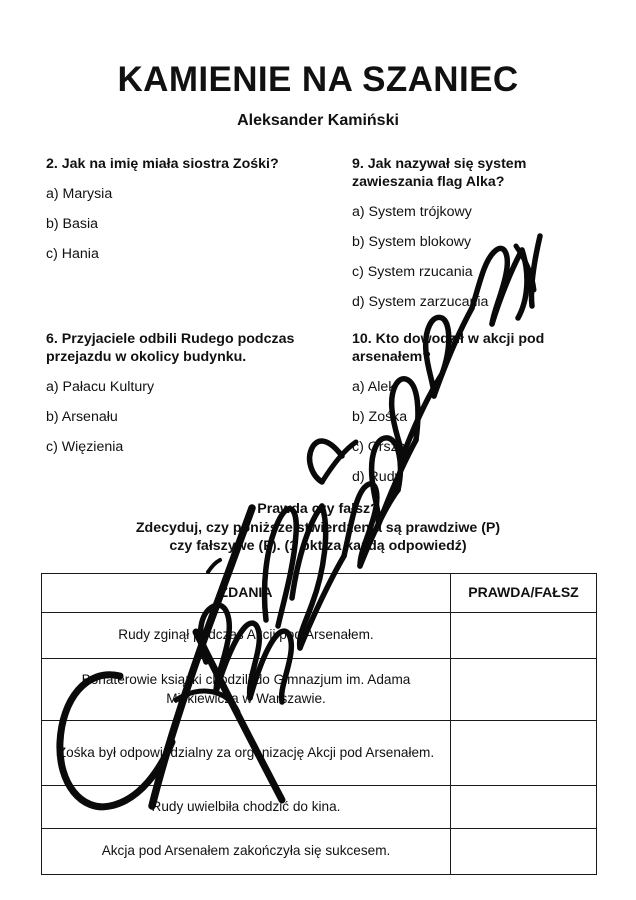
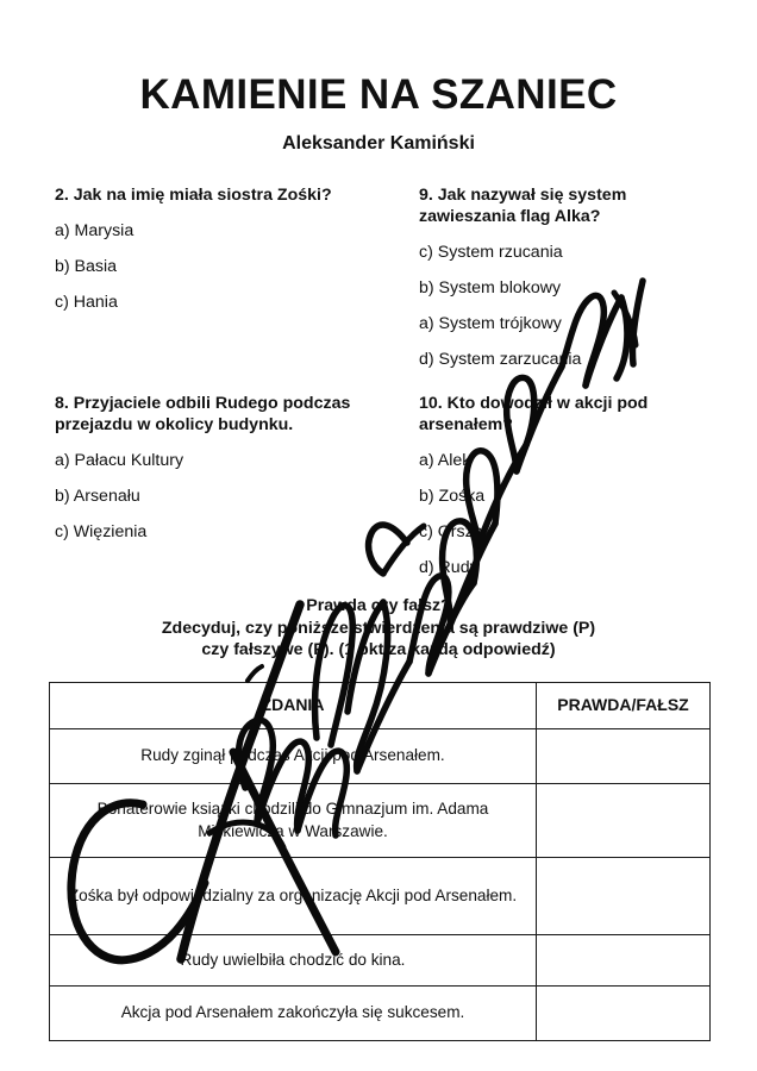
  KAMIENIE NA SZANIEC
  Aleksander Kamiński
  2. Jak na imię miała siostra Zośki?
  a) Marysia
  b) Basia
  c) Hania
- 6. Przyjaciele odbili Rudego podczas przejazdu w okolicy budynku.
+ 8. Przyjaciele odbili Rudego podczas przejazdu w okolicy budynku.
  a) Pałacu Kultury
  b) Arsenału
  c) Więzienia
  9. Jak nazywał się system zawieszania flag Alka?
- a) System trójkowy
+ c) System rzucania
  b) System blokowy
- c) System rzucania
+ a) System trójkowy
  d) System zarzucaia
  10. Kto doodzł w akcji pod arsenałem
  a) Ale
  b) Zośa
  Prada cy fasz
  Zdecyduj, czy pniżze swirden są prawdziwe (P)
  czy fałszye (). (kt za kadą odpowiedź)
  DANIA	PRAWDA/FAŁSZ
  Rudy zginąłdcza Acj p Arsenałem.
  haterowie ksiąki cdzilo Gmnazjum im. Adama Mkiewica Warzawie.
  ośka był odpowidzialny za orgnizację Akcji pod Arsenałem.
  Rudy uwielbiła chodzić do kina.
  Akcja pod Arsenałem zakończyła się sukcesem.
